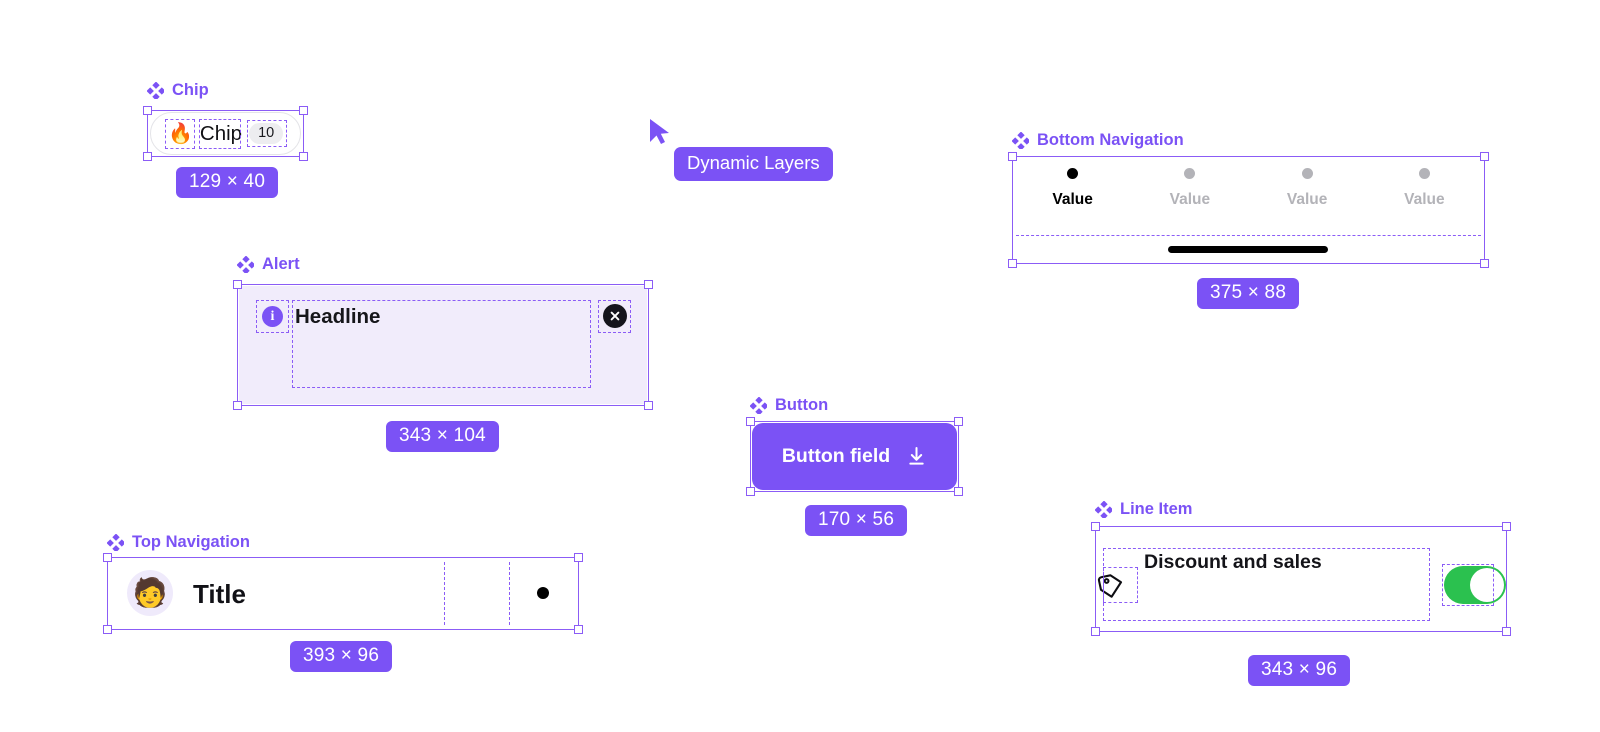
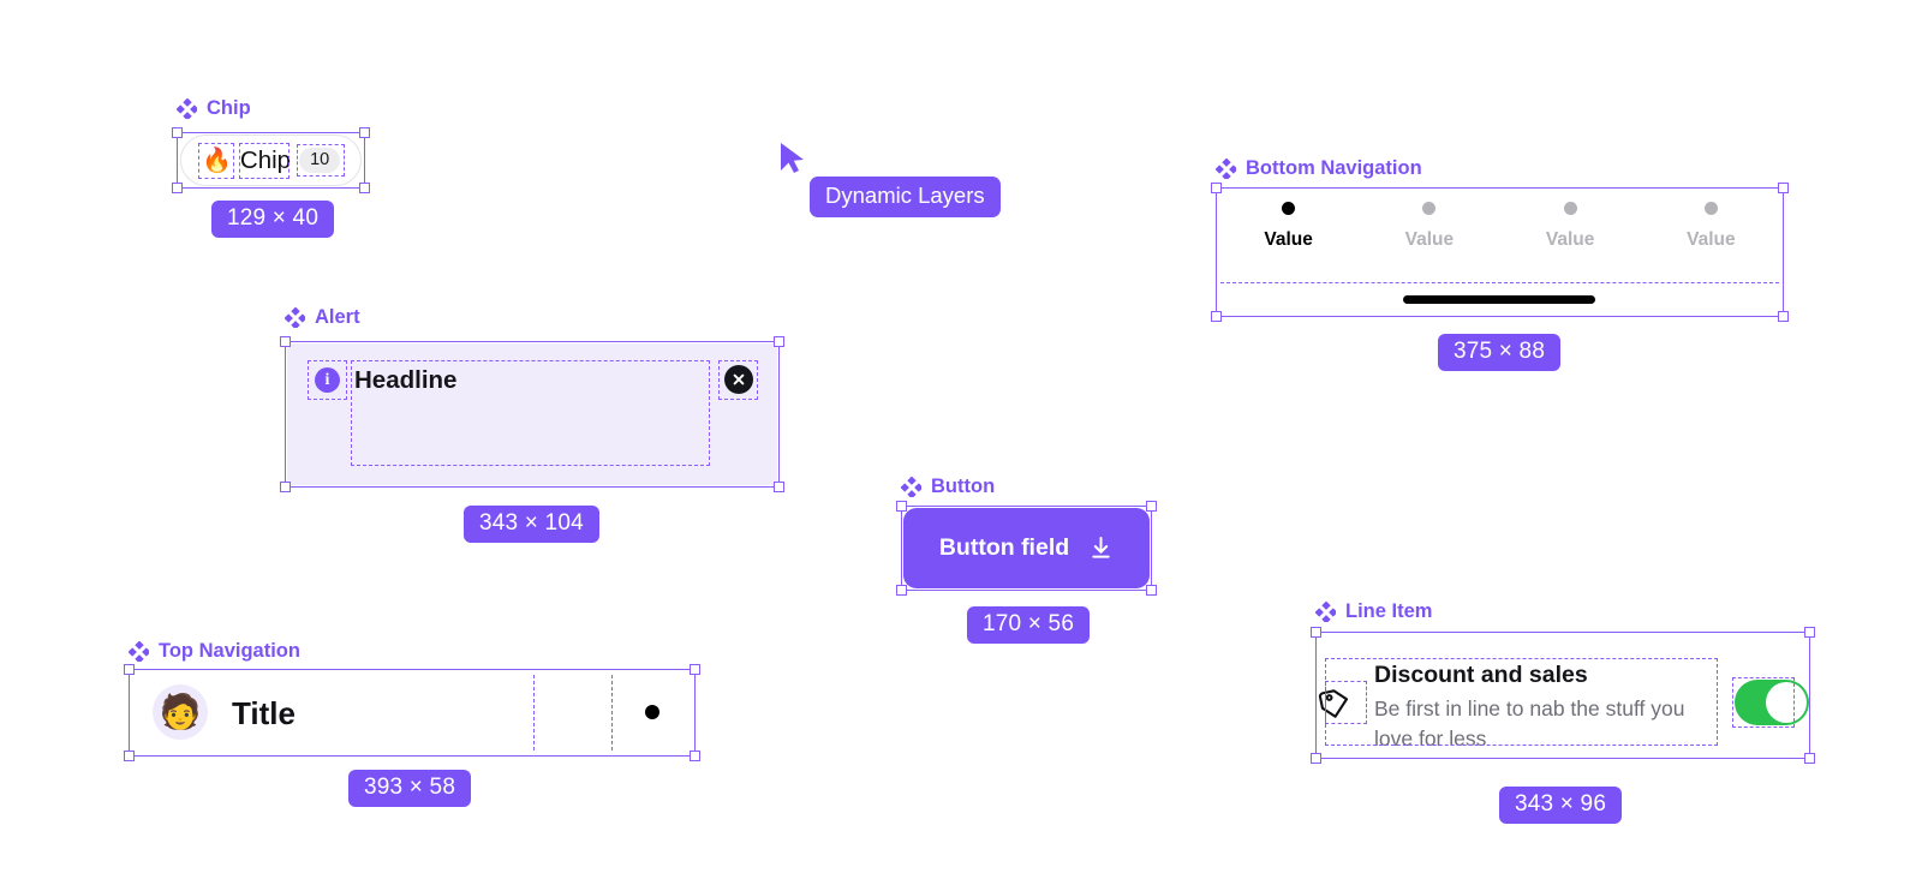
  Chip
  🔥
  Chip
  10
  129 × 40
  Dynamic Layers
  Alert
  i
  Headline
  343 × 104
  Top Navigation
  🧑
  Title
- 393 × 96
+ 393 × 58
  Button
  Button field
  170 × 56
  Bottom Navigation
  Value
  Value
  Value
  Value
  375 × 88
  Line Item
  Discount and sales
+ Be first in line to nab the stuff you love for less
  343 × 96
